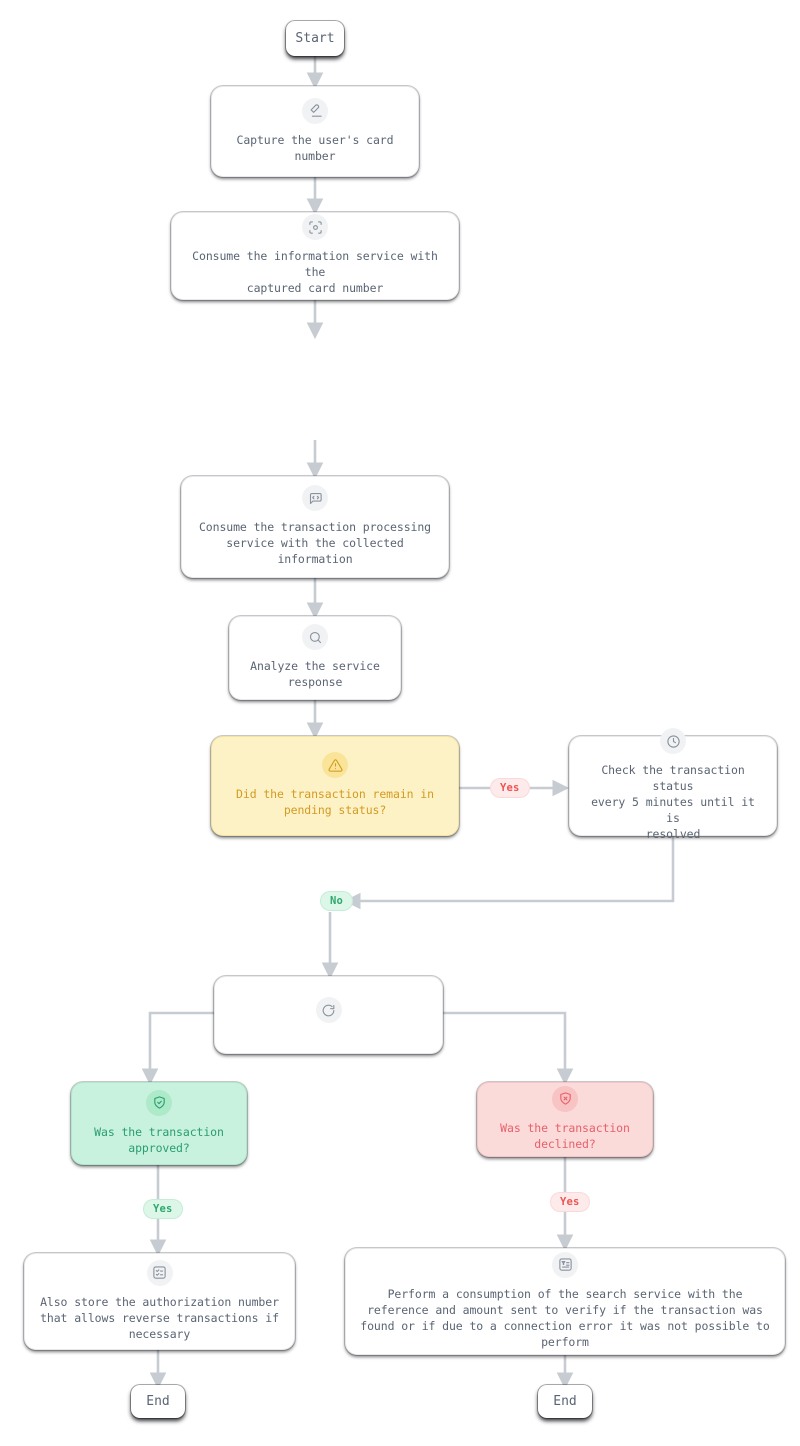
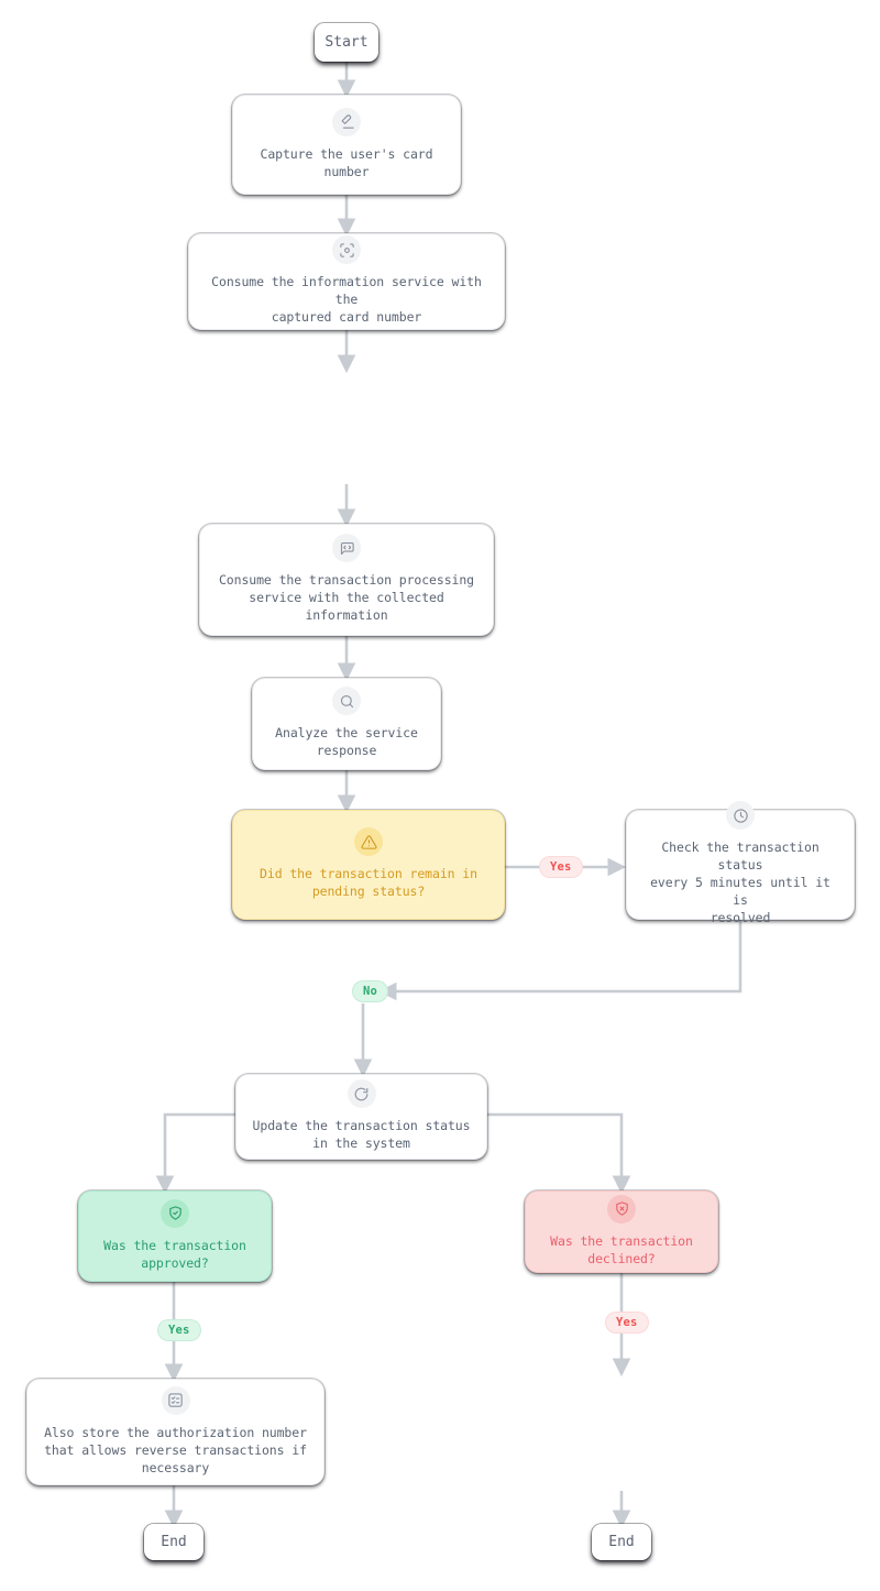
  Start
  End
  End
  Capture the user's card
  number
  Consume the information service with the
  captured card number
  Consume the transaction processing
  service with the collected
  information
  Analyze the service
  response
  Did the transaction remain in
  pending status?
  Check the transaction status
  every 5 minutes until it is
  resolved
+ Update the transaction status
+ in the system
  Was the transaction
  approved?
  Was the transaction
  declined?
  Also store the authorization number
  that allows reverse transactions if
  necessary
- Perform a consumption of the search service with the
- reference and amount sent to verify if the transaction was
- found or if due to a connection error it was not possible to
- perform
  Yes
  No
  Yes
  Yes
